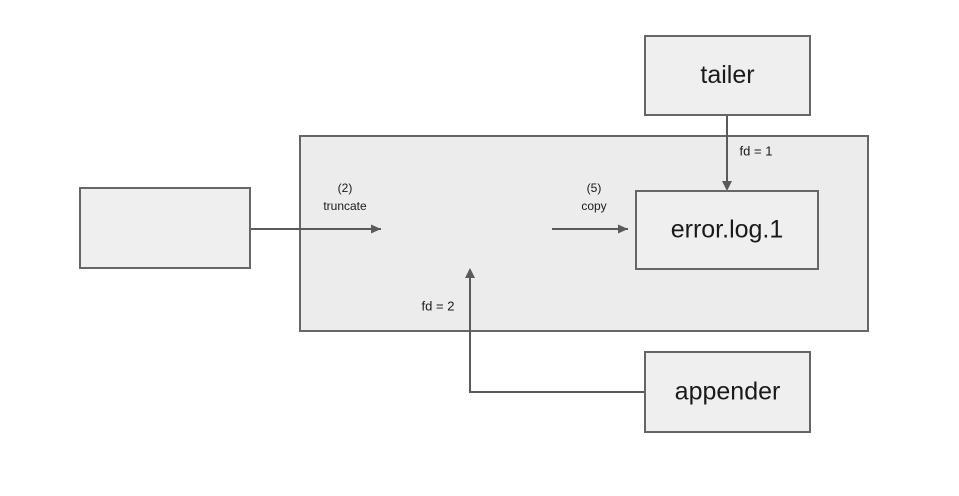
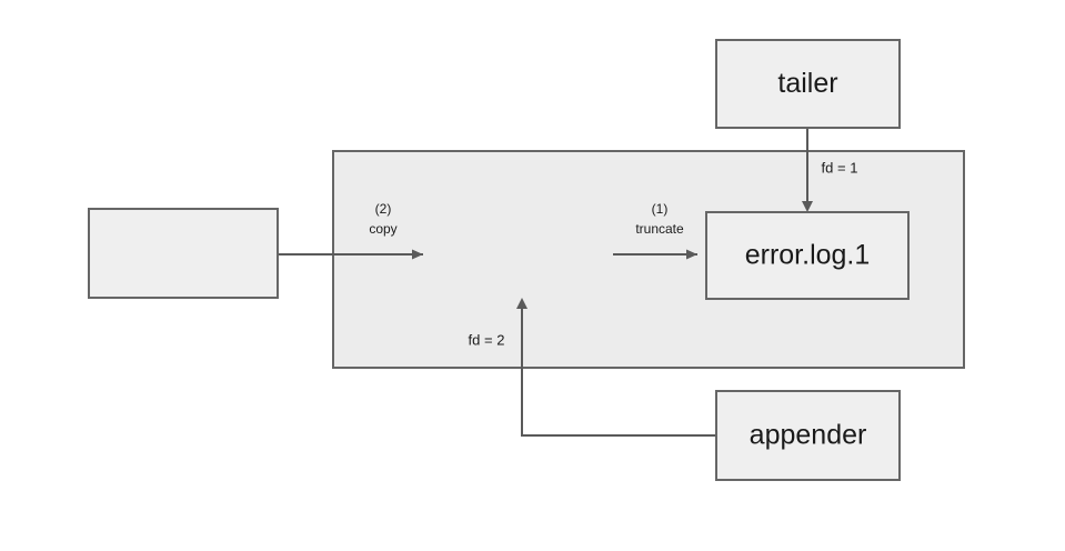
  (2)
- truncate
+ copy
- (5)
+ (1)
- copy
+ truncate
  fd = 1
  fd = 2
  error.log.1
  tailer
  appender
